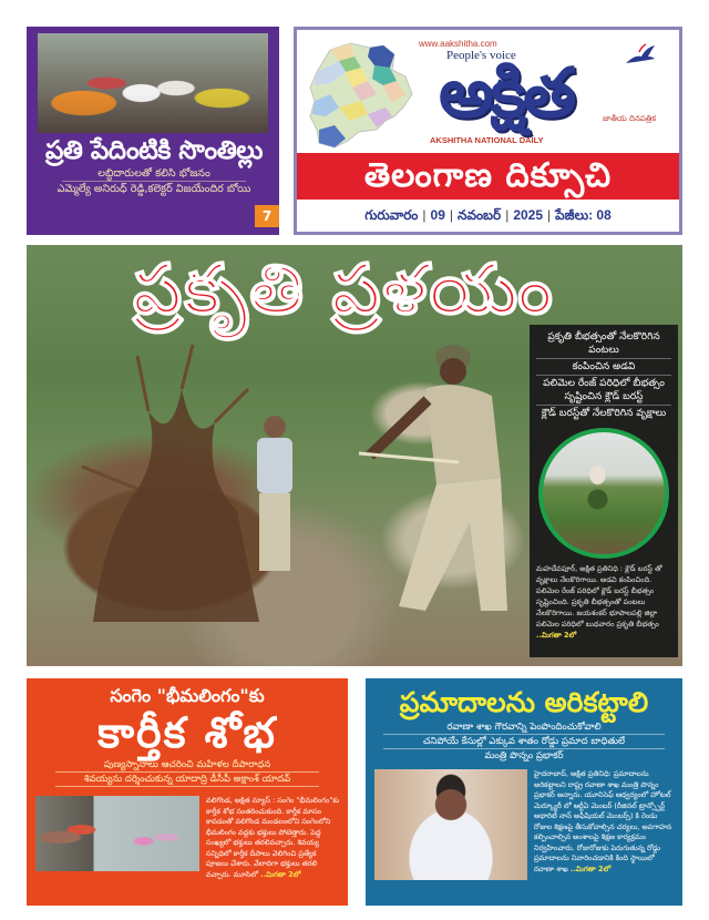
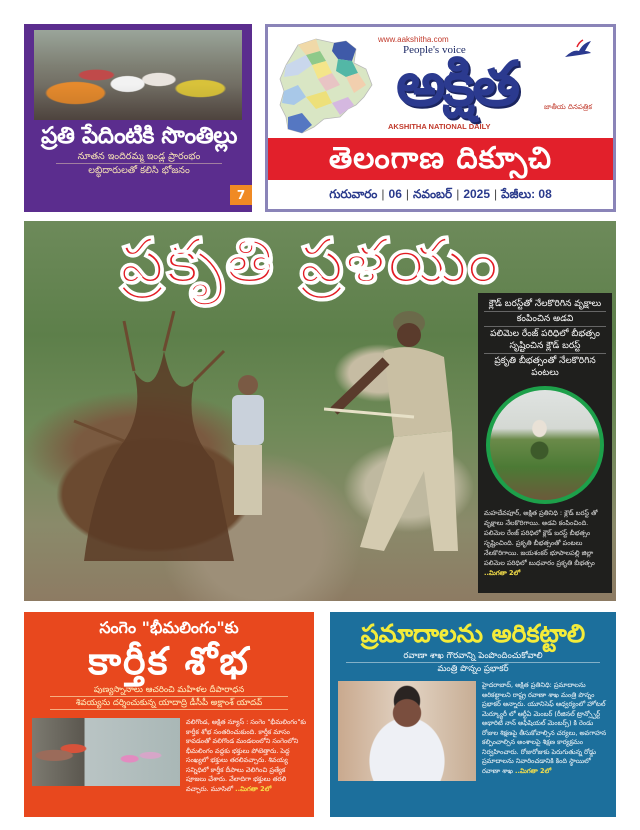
  ప్రతి పేదింటికి సొంతిల్లు
+ నూతన ఇందిరమ్మ ఇండ్ల ప్రారంభం
  లబ్ధిదారులతో కలిసి భోజనం
- ఎమ్మెల్యే అనిరుధ్ రెడ్డి,కలెక్టర్ విజయేందిర బోయి
  7
  www.aakshitha.com
  People's voice
  అక్షిత
  జాతీయ దినపత్రిక
  AKSHITHA NATIONAL DAILY
  తెలంగాణ దిక్సూచి
- గురువారం | 09 | నవంబర్ | 2025 | పేజీలు: 08
+ గురువారం | 06 | నవంబర్ | 2025 | పేజీలు: 08
  ప్రకృతి ప్రళయం
- ప్రకృతి బీభత్సంతో నేలకొరిగిన పంటలు
+ క్లౌడ్ బరస్ట్‌తో నేలకొరిగిన వృక్షాలు
  కంపించిన అడవి
  పలిమెల రేంజ్ పరిధిలో బీభత్సం సృష్టించిన క్లౌడ్ బరస్ట్
- క్లౌడ్ బరస్ట్‌తో నేలకొరిగిన వృక్షాలు
+ ప్రకృతి బీభత్సంతో నేలకొరిగిన పంటలు
  మహదేవపూర్, అక్షిత ప్రతినిధి : క్లౌడ్ బరస్ట్ తో వృక్షాలు నేలకొరిగాయి. అడవి కంపించింది. పలిమెల రేంజ్ పరిధిలో క్లౌడ్ బరస్ట్ బీభత్సం సృష్టించింది. ప్రకృతి బీభత్సంతో పంటలు నేలకొరిగాయి. జయశంకర్ భూపాలపల్లి జిల్లా పలిమెల పరిధిలో బుధవారం ప్రకృతి బీభత్సం ..మిగతా 2లో
  సంగెం "భీమలింగం"కు
  కార్తీక శోభ
  పుణ్యస్నానాలు ఆచరించి మహిళల దీపారాధన
  శివయ్యను దర్శించుకున్న యాదాద్రి డీసీపీ అక్షాంశ్ యాదవ్
  వలిగొండ, అక్షిత న్యూస్ : సంగెం "భీమలింగం"కు కార్తీక శోభ సంతరించుకుంది. కార్తీక మాసం కావడంతో వలిగొండ మండలంలోని సంగెంలోని భీమలింగం వద్దకు భక్తులు పోటెత్తారు. పెద్ద సంఖ్యలో భక్తులు తరలివచ్చారు. శివయ్య సన్నిధిలో కార్తీక దీపాలు వెలిగించి ప్రత్యేక పూజలు చేశారు. వేలాదిగా భక్తులు తరలి వచ్చారు. మూసిలో ..మిగతా 2లో
  ప్రమాదాలను అరికట్టాలి
  రవాణా శాఖ గౌరవాన్ని పెంపొందించుకోవాలి
- చనిపోయే కేసుల్లో ఎక్కువ శాతం రోడ్డు ప్రమాద బాధితులే
  మంత్రి పొన్నం ప్రభాకర్
  హైదరాబాద్, అక్షిత ప్రతినిధి: ప్రమాదాలను అరికట్టాలని రాష్ట్ర రవాణా శాఖ మంత్రి పొన్నం ప్రభాకర్ అన్నారు. యూనిసెఫ్ ఆధ్వర్యంలో హోటల్ మెర్క్యూరీ లో ఆర్టీఏ మెంబర్ (రీజినల్ ట్రాన్స్పోర్ట్ అథారిటీ నాన్ అఫీషియల్ మెంబర్స్) కి రెండు రోజుల శిక్షణపై తీసుకోవాల్సిన చర్యలు, అవగాహన కల్పించాల్సిన అంశాలపై శిక్షణ కార్యక్రమం నిర్వహించారు. రోజురోజుకు పెరుగుతున్న రోడ్డు ప్రమాదాలను నివారించడానికి కింది స్థాయిలో రవాణా శాఖ ..మిగతా 2లో
